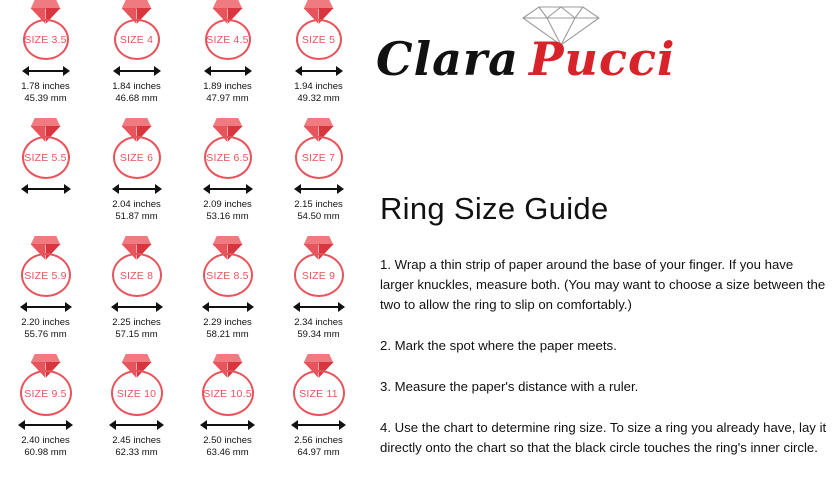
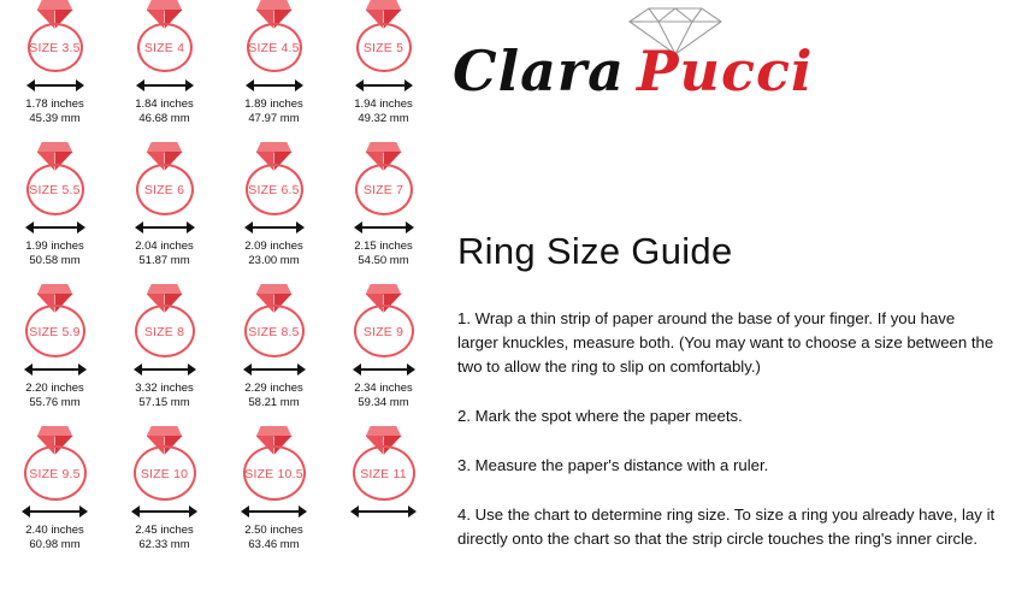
  SIZE 3.5
  1.78 inches
  45.39 mm
  SIZE 4
  1.84 inches
  46.68 mm
  SIZE 4.5
  1.89 inches
  47.97 mm
  SIZE 5
  1.94 inches
  49.32 mm
  SIZE 5.5
+ 1.99 inches
+ 50.58 mm
  SIZE 6
  2.04 inches
  51.87 mm
  SIZE 6.5
  2.09 inches
- 53.16 mm
+ 23.00 mm
  SIZE 7
  2.15 inches
  54.50 mm
  SIZE 5.9
  2.20 inches
  55.76 mm
  SIZE 8
- 2.25 inches
+ 3.32 inches
  57.15 mm
  SIZE 8.5
  2.29 inches
  58.21 mm
  SIZE 9
  2.34 inches
  59.34 mm
  SIZE 9.5
  2.40 inches
  60.98 mm
  SIZE 10
  2.45 inches
  62.33 mm
  SIZE 10.5
  2.50 inches
  63.46 mm
  SIZE 11
- 2.56 inches
- 64.97 mm
  Clara Pucci
  Ring Size Guide
  1. Wrap a thin strip of paper around the base of your finger. If you have larger knuckles, measure both. (You may want to choose a size between the two to allow the ring to slip on comfortably.)
  2. Mark the spot where the paper meets.
  3. Measure the paper's distance with a ruler.
- 4. Use the chart to determine ring size. To size a ring you already have, lay it directly onto the chart so that the black circle touches the ring's inner circle.
+ 4. Use the chart to determine ring size. To size a ring you already have, lay it directly onto the chart so that the strip circle touches the ring's inner circle.
